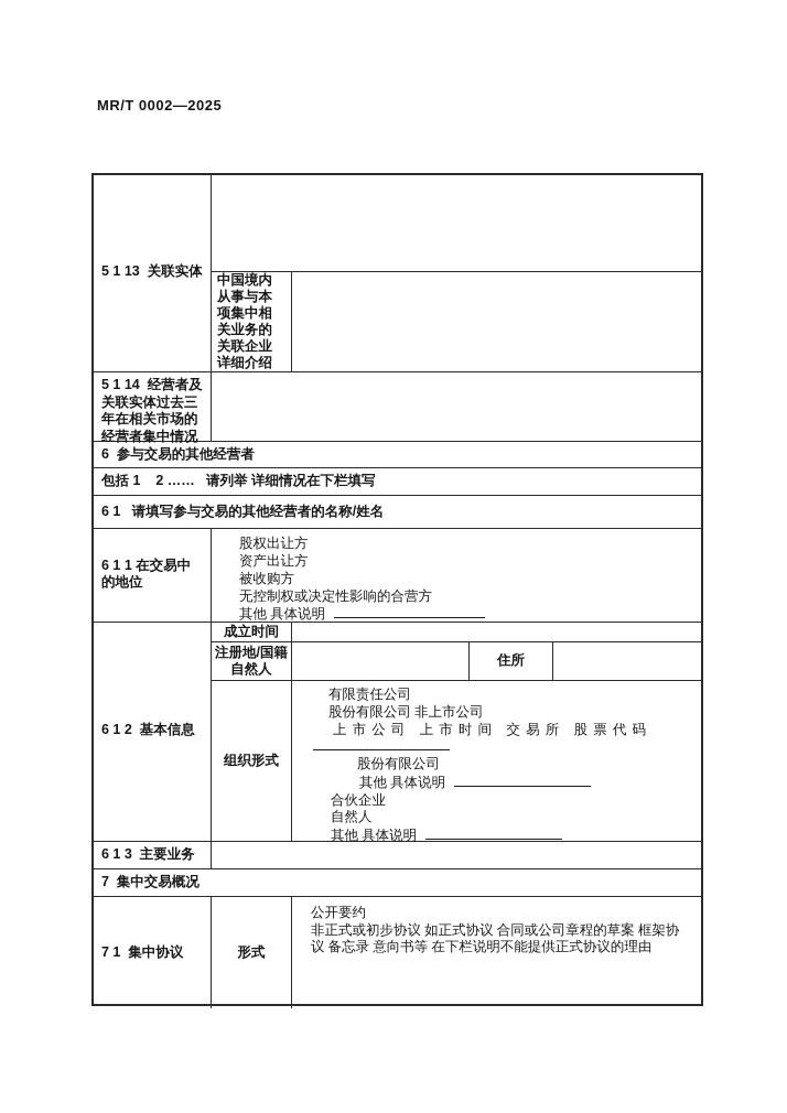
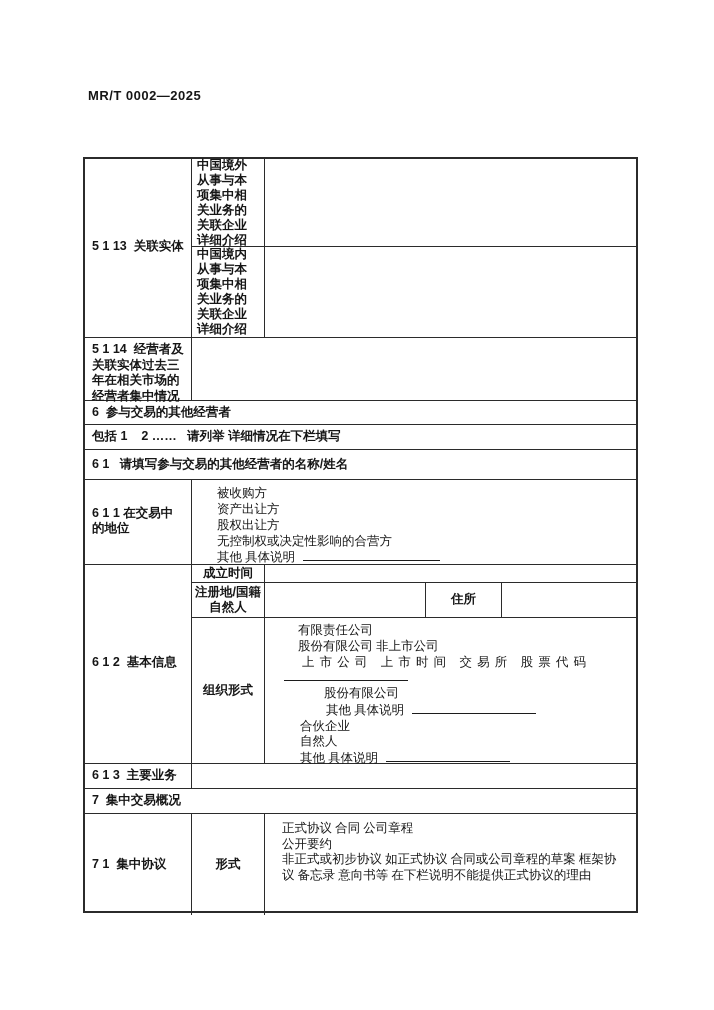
  MR/T 0002—2025
  5 1 13 关联实体
+ 中国境外从事与本项集中相关业务的关联企业详细介绍
  中国境内从事与本项集中相关业务的关联企业详细介绍
  5 1 14 经营者及关联实体过去三年在相关市场的经营者集中情况
  6 参与交易的其他经营者
  包括 1 2 …… 请列举 详细情况在下栏填写
  6 1 请填写参与交易的其他经营者的名称/姓名
  6 1 1 在交易中
  的地位
- 股权出让方
+ 被收购方
  资产出让方
- 被收购方
+ 股权出让方
  无控制权或决定性影响的合营方
  其他 具体说明
  6 1 2 基本信息
  成立时间
  注册地/国籍
  自然人
  住所
  组织形式
  有限责任公司
  股份有限公司 非上市公司
  上 市 公 司 上 市 时 间 交 易 所 股 票 代 码
  股份有限公司
  其他 具体说明
  合伙企业
  自然人
  其他 具体说明
  6 1 3 主要业务
  7 集中交易概况
  7 1 集中协议
  形式
+ 正式协议 合同 公司章程
  公开要约
  非正式或初步协议 如正式协议 合同或公司章程的草案 框架协议 备忘录 意向书等 在下栏说明不能提供正式协议的理由
